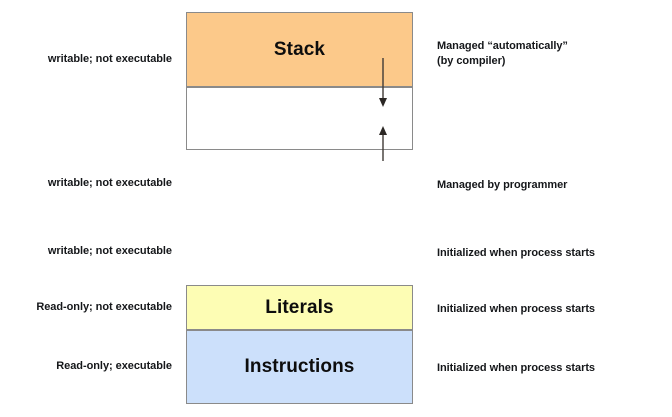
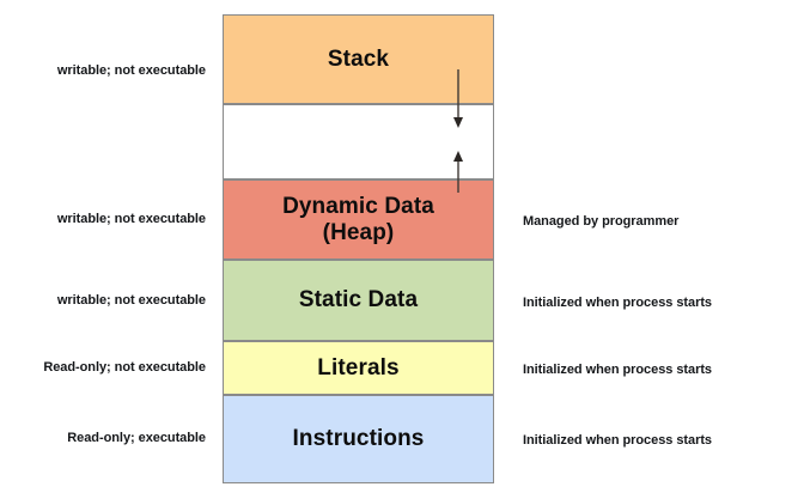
  writable; not executable
  writable; not executable
  writable; not executable
  Read-only; not executable
  Read-only; executable
  Stack
+ Dynamic Data
+ (Heap)
+ Static Data
  Literals
  Instructions
- Managed “automatically”
- (by compiler)
  Managed by programmer
  Initialized when process starts
  Initialized when process starts
  Initialized when process starts
